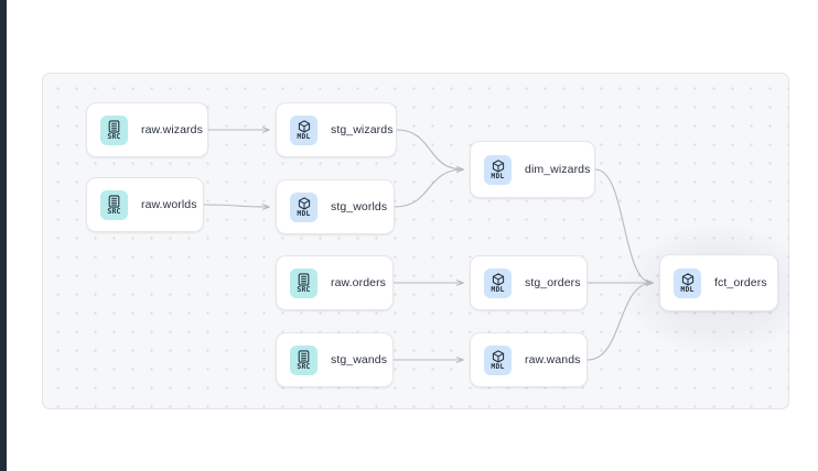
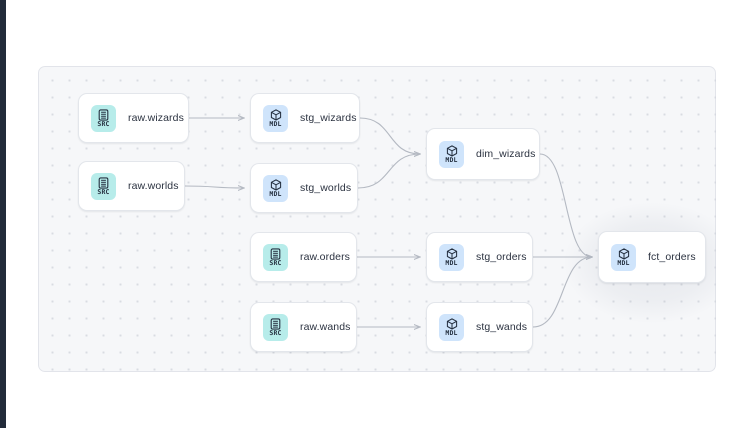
  SRC
  raw.wizards
  SRC
  raw.worlds
  SRC
  raw.orders
  SRC
- stg_wands
+ raw.wands
  MDL
  stg_wizards
  MDL
  stg_worlds
  MDL
  stg_orders
  MDL
- raw.wands
+ stg_wands
  MDL
  dim_wizards
  MDL
  fct_orders
